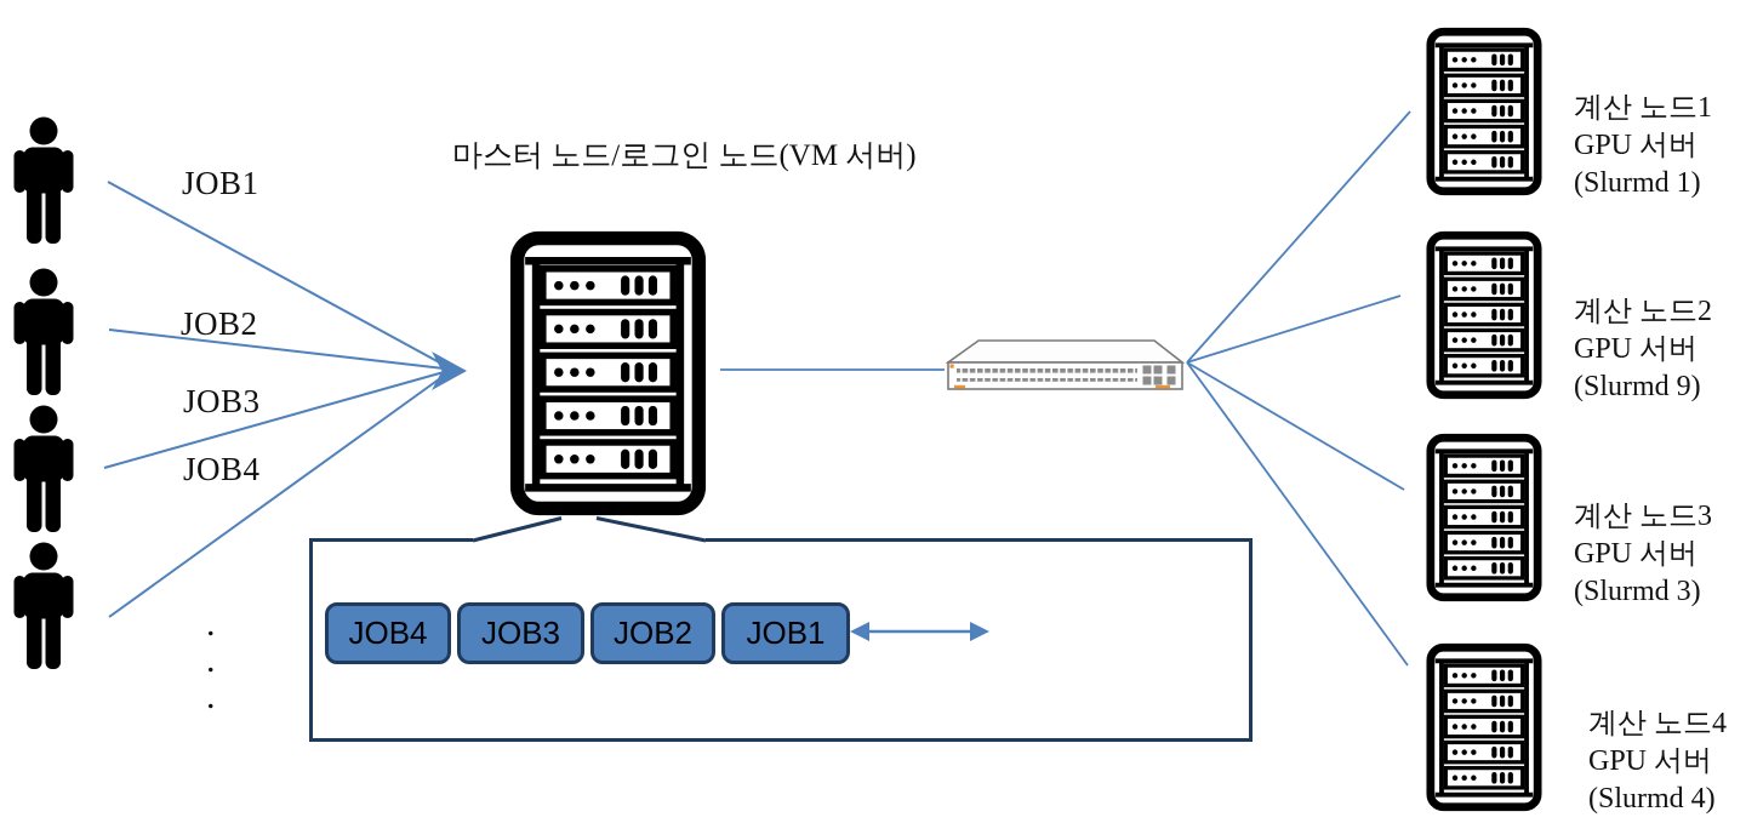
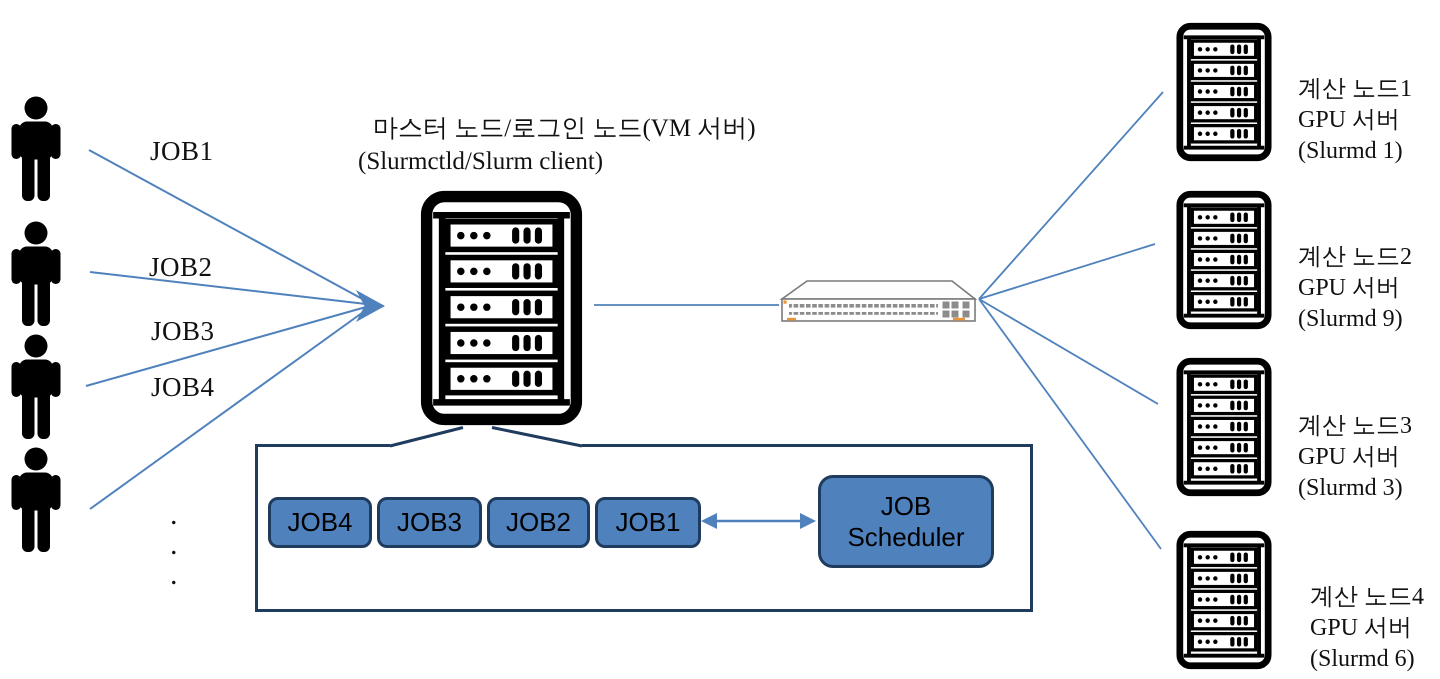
  .
  .
  .
  JOB1
  JOB2
  JOB3
  JOB4
  마스터 노드/로그인 노드(VM 서버)
+ (Slurmctld/Slurm client)
  JOB4
  JOB3
  JOB2
  JOB1
+ JOB
+ Scheduler
  계산 노드1
  GPU 서버
  (Slurmd 1)
  계산 노드2
  GPU 서버
  (Slurmd 9)
  계산 노드3
  GPU 서버
  (Slurmd 3)
  계산 노드4
  GPU 서버
- (Slurmd 4)
+ (Slurmd 6)
